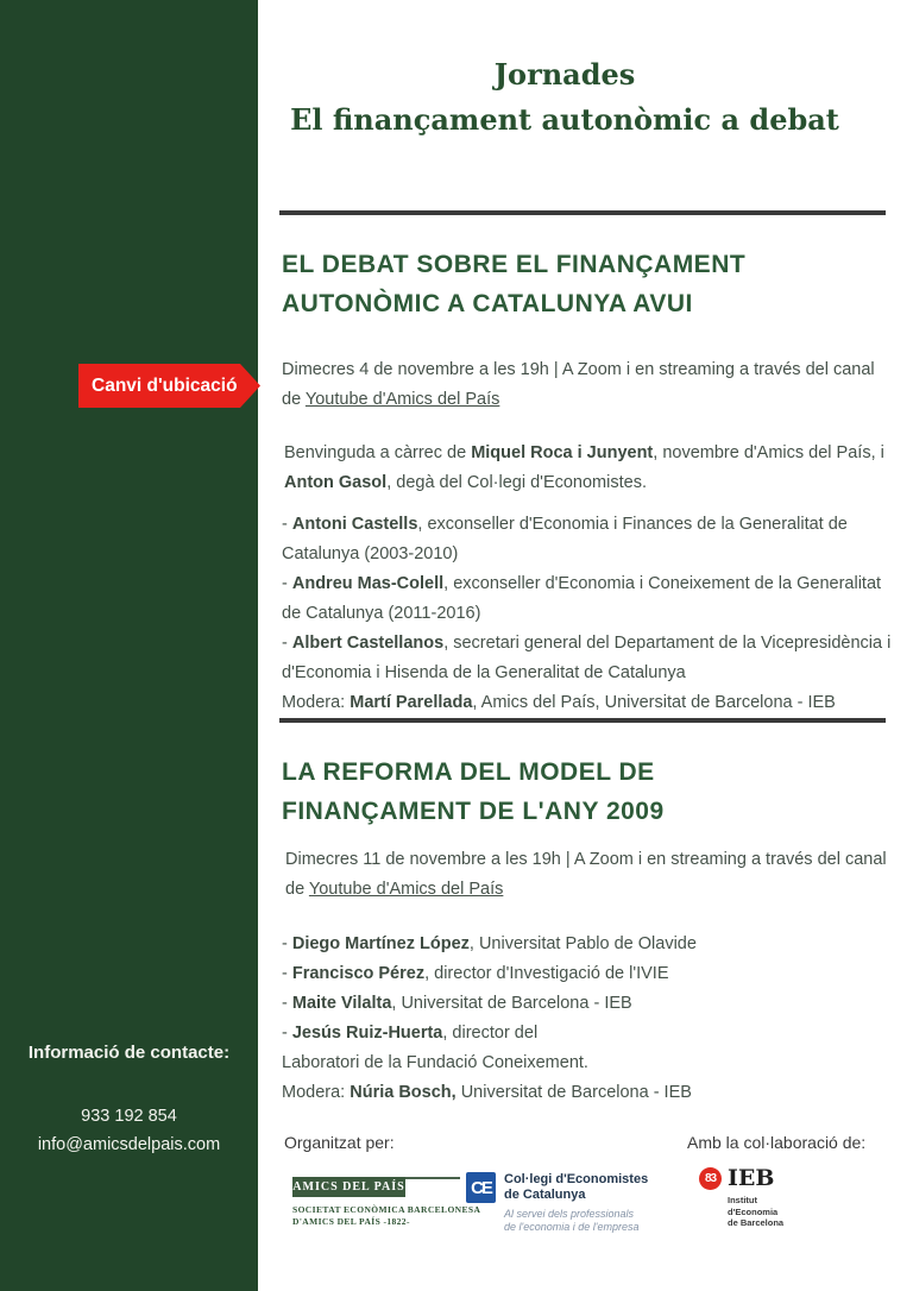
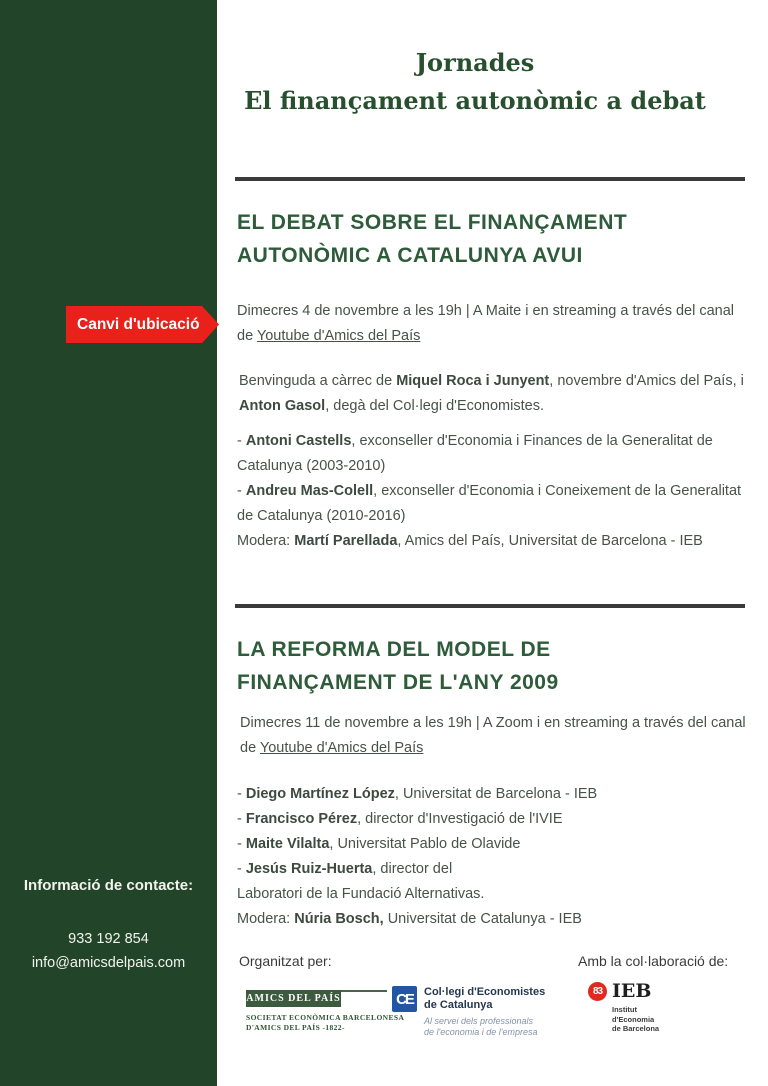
  Informació de contacte:
  933 192 854
  info@amicsdelpais.com
  Canvi d'ubicació
  Jornades
  El finançament autonòmic a debat
  EL DEBAT SOBRE EL FINANÇAMENT
  AUTONÒMIC A CATALUNYA AVUI
- Dimecres 4 de novembre a les 19h | A Zoom i en streaming a través del canal de Youtube d'Amics del País
+ Dimecres 4 de novembre a les 19h | A Maite i en streaming a través del canal de Youtube d'Amics del País
  Benvinguda a càrrec de Miquel Roca i Junyent, novembre d'Amics del País, i Anton Gasol, degà del Col·legi d'Economistes.
  - Antoni Castells, exconseller d'Economia i Finances de la Generalitat de Catalunya (2003-2010)
- - Andreu Mas-Colell, exconseller d'Economia i Coneixement de la Generalitat de Catalunya (2011-2016)
+ - Andreu Mas-Colell, exconseller d'Economia i Coneixement de la Generalitat de Catalunya (2010-2016)
- - Albert Castellanos, secretari general del Departament de la Vicepresidència i d'Economia i Hisenda de la Generalitat de Catalunya
  Modera: Martí Parellada, Amics del País, Universitat de Barcelona - IEB
  LA REFORMA DEL MODEL DE
  FINANÇAMENT DE L'ANY 2009
  Dimecres 11 de novembre a les 19h | A Zoom i en streaming a través del canal de Youtube d'Amics del País
- - Diego Martínez López, Universitat Pablo de Olavide
+ - Diego Martínez López, Universitat de Barcelona - IEB
  - Francisco Pérez, director d'Investigació de l'IVIE
- - Maite Vilalta, Universitat de Barcelona - IEB
+ - Maite Vilalta, Universitat Pablo de Olavide
  - Jesús Ruiz-Huerta, director del
- Laboratori de la Fundació Coneixement.
+ Laboratori de la Fundació Alternativas.
- Modera: Núria Bosch, Universitat de Barcelona - IEB
+ Modera: Núria Bosch, Universitat de Catalunya - IEB
  Organitzat per:
  Amb la col·laboració de:
  AMICS DEL PAÍS
  SOCIETAT ECONÒMICA BARCELONESA
  D'AMICS DEL PAÍS -1822-
  CE
  Col·legi d'Economistes
  de Catalunya
  Al servei dels professionals
  de l'economia i de l'empresa
  83
  IEB
  Institut
  d'Economia
  de Barcelona
